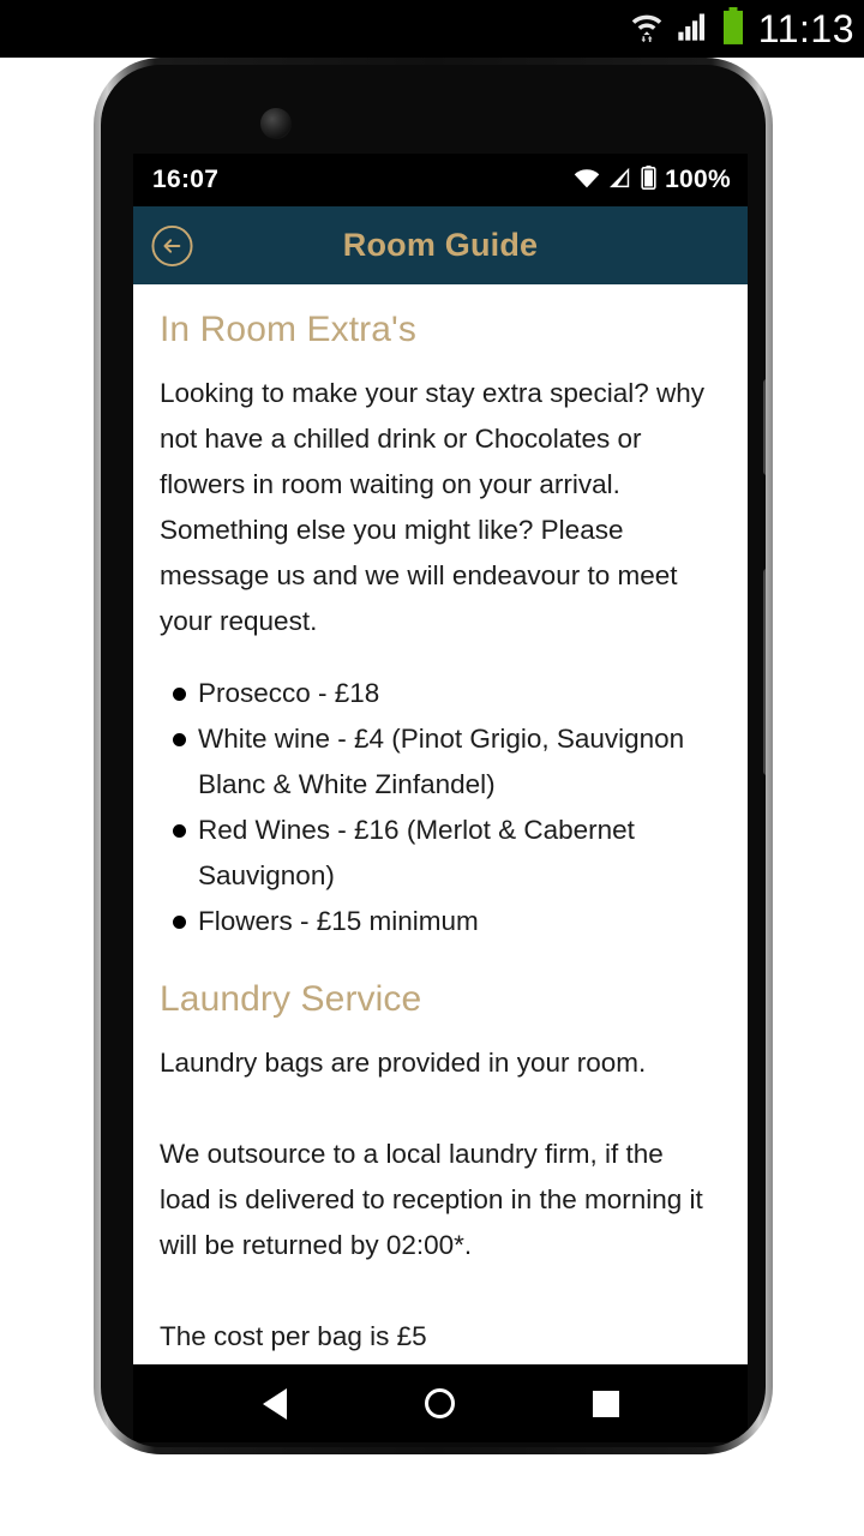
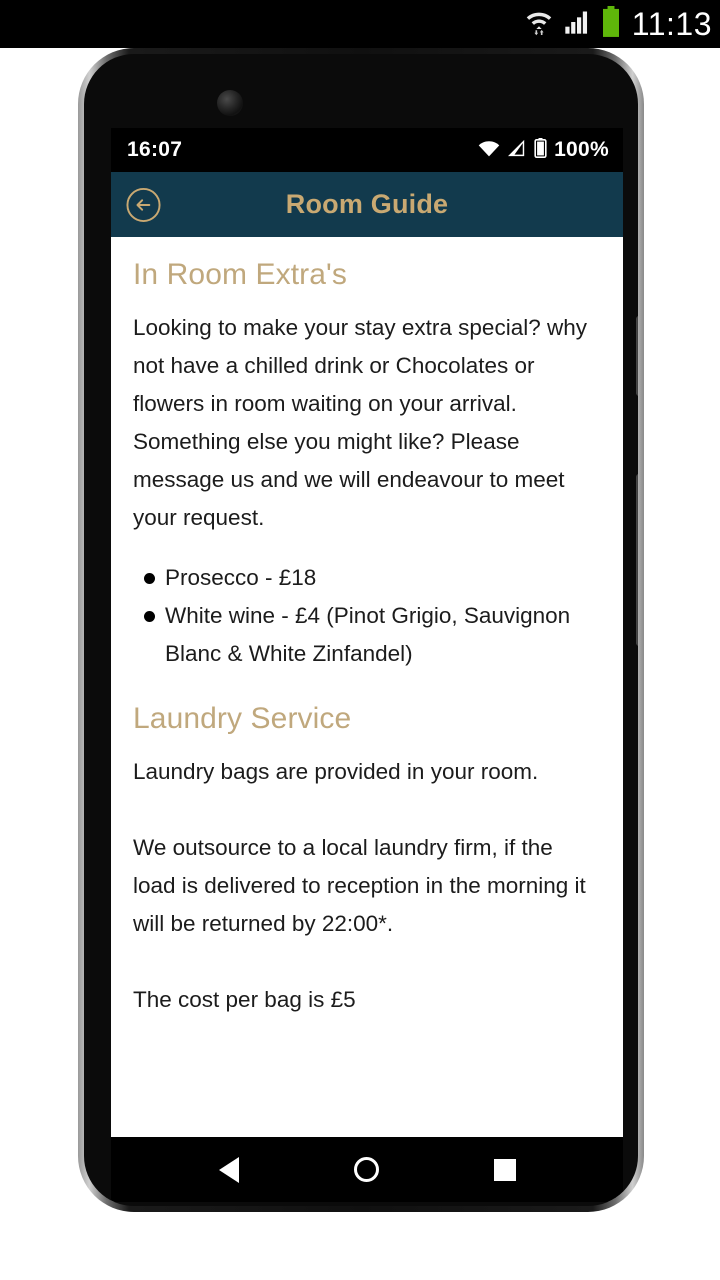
  11:13
  16:07
  100%
  Room Guide
  In Room Extra's
  Looking to make your stay extra special? why not have a chilled drink or Chocolates or flowers in room waiting on your arrival. Something else you might like? Please message us and we will endeavour to meet your request.
  Prosecco - £18
  White wine - £4 (Pinot Grigio, Sauvignon Blanc & White Zinfandel)
- Red Wines - £16 (Merlot & Cabernet Sauvignon)
- Flowers - £15 minimum
  Laundry Service
  Laundry bags are provided in your room.
- We outsource to a local laundry firm, if the load is delivered to reception in the morning it will be returned by 02:00*.
+ We outsource to a local laundry firm, if the load is delivered to reception in the morning it will be returned by 22:00*.
  The cost per bag is £5
